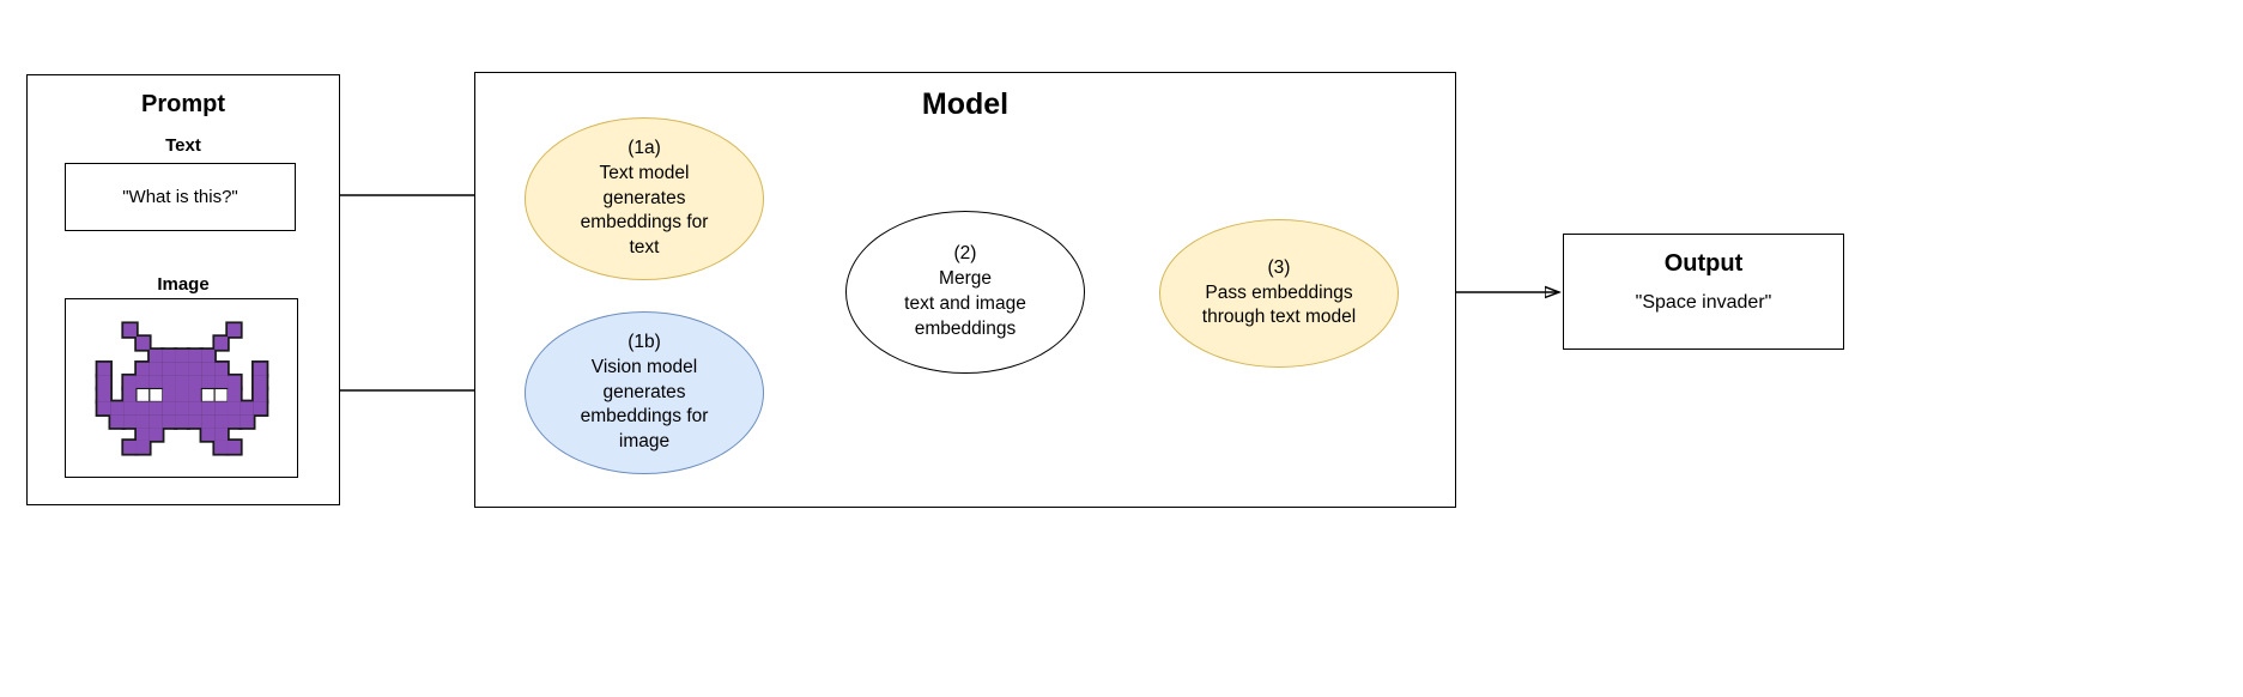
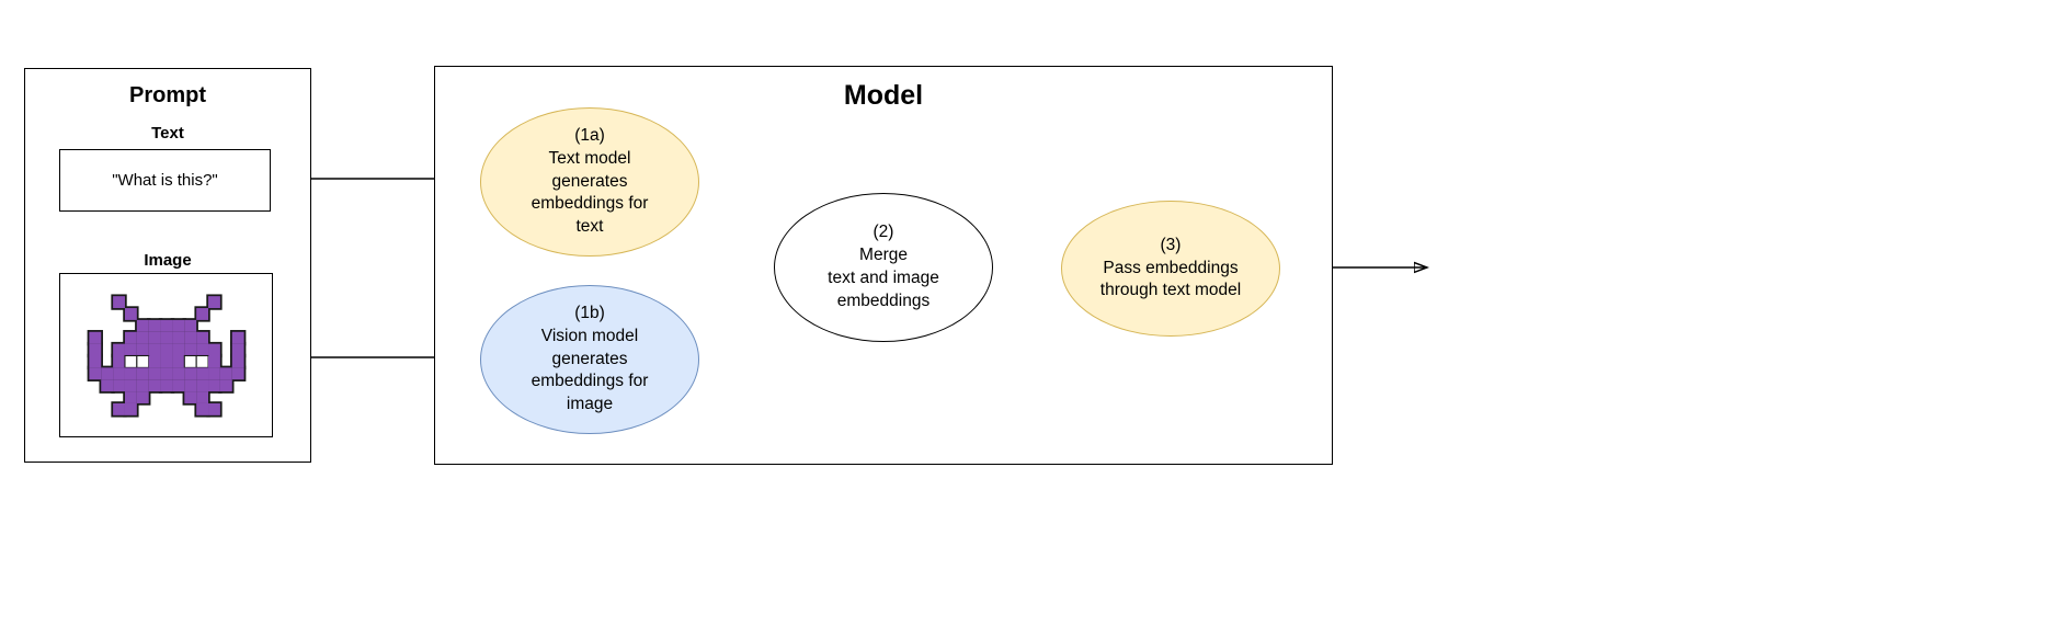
  Prompt
  Text
  "What is this?"
  Image
  Model
  (1a)
  Text model
  generates
  embeddings for
  text
  (1b)
  Vision model
  generates
  embeddings for
  image
  (2)
  Merge
  text and image
  embeddings
  (3)
  Pass embeddings
  through text model
- Output
- "Space invader"
